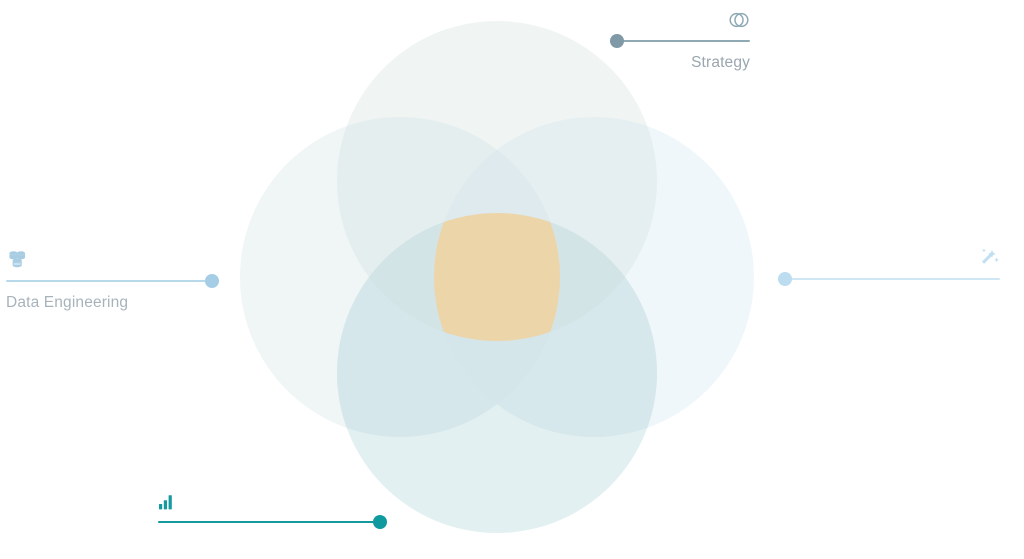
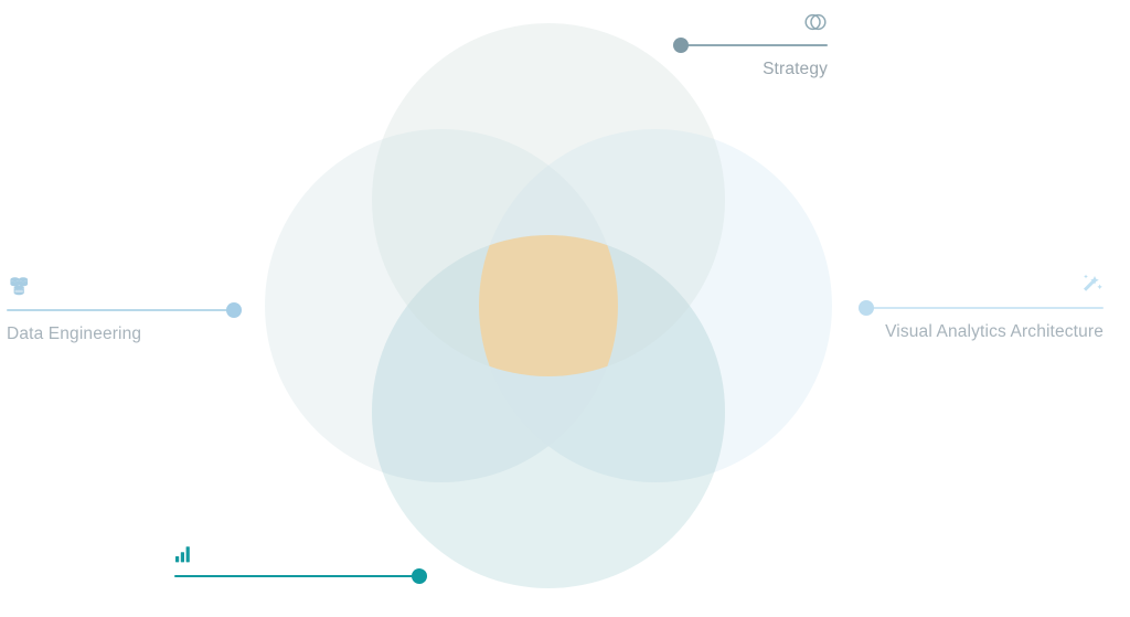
  Strategy
  Data Engineering
+ Visual Analytics Architecture
